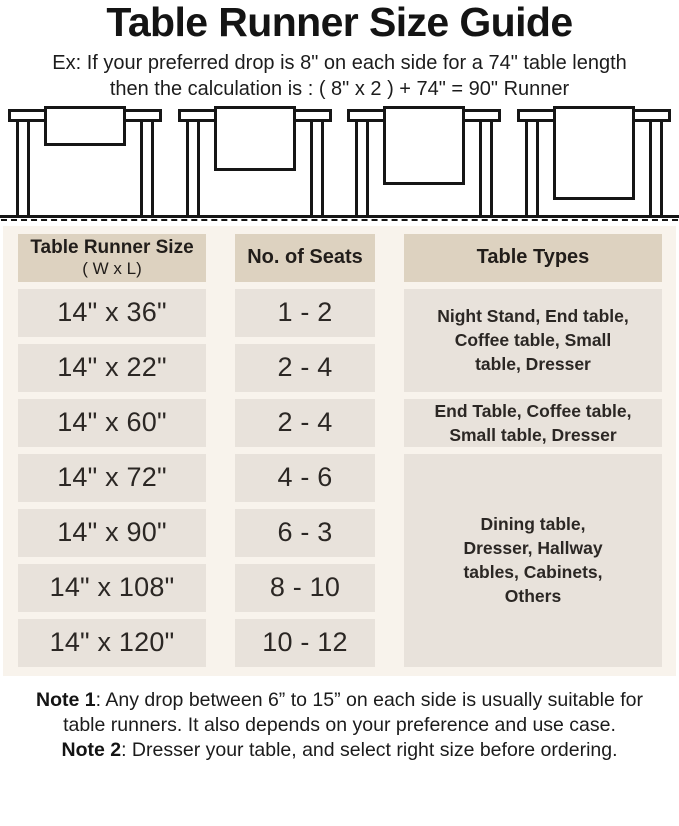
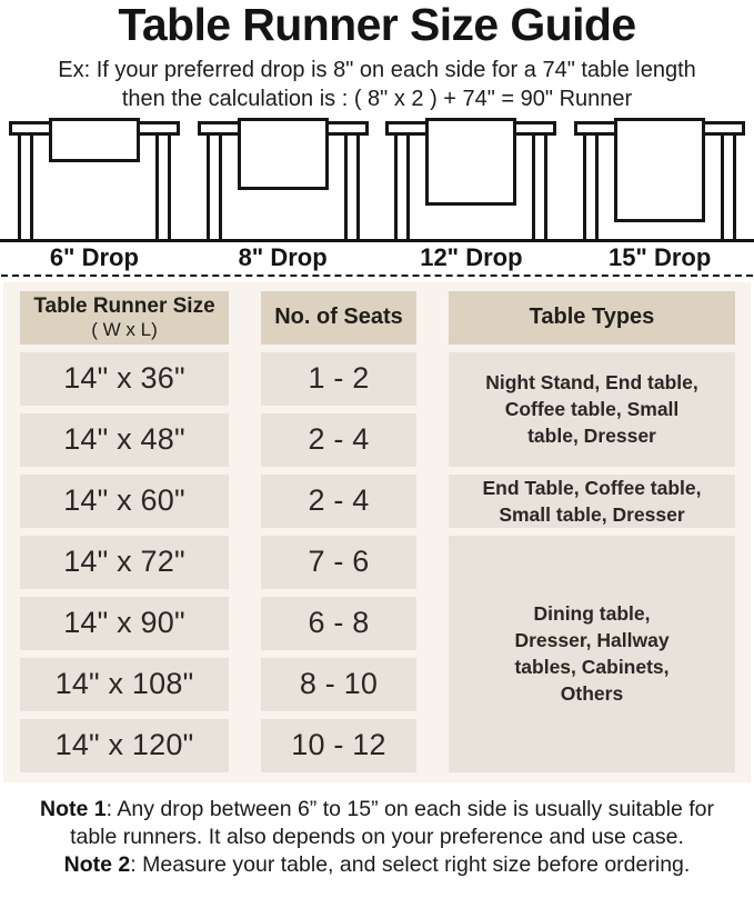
  Table Runner Size Guide
  Ex: If your preferred drop is 8" on each side for a 74" table length
  then the calculation is : ( 8" x 2 ) + 74" = 90" Runner
+ 6" Drop
+ 8" Drop
+ 12" Drop
+ 15" Drop
  Table Runner Size
  ( W x L)
  No. of Seats
  Table Types
  14" x 36"
  1 - 2
- 14" x 22"
+ 14" x 48"
  2 - 4
  14" x 60"
  2 - 4
  14" x 72"
- 4 - 6
+ 7 - 6
  14" x 90"
- 6 - 3
+ 6 - 8
  14" x 108"
  8 - 10
  14" x 120"
  10 - 12
  Night Stand, End table,
  Coffee table, Small
  table, Dresser
  End Table, Coffee table,
  Small table, Dresser
  Dining table,
  Dresser, Hallway
  tables, Cabinets,
  Others
  Note 1: Any drop between 6” to 15” on each side is usually suitable for
  table runners. It also depends on your preference and use case.
- Note 2: Dresser your table, and select right size before ordering.
+ Note 2: Measure your table, and select right size before ordering.
